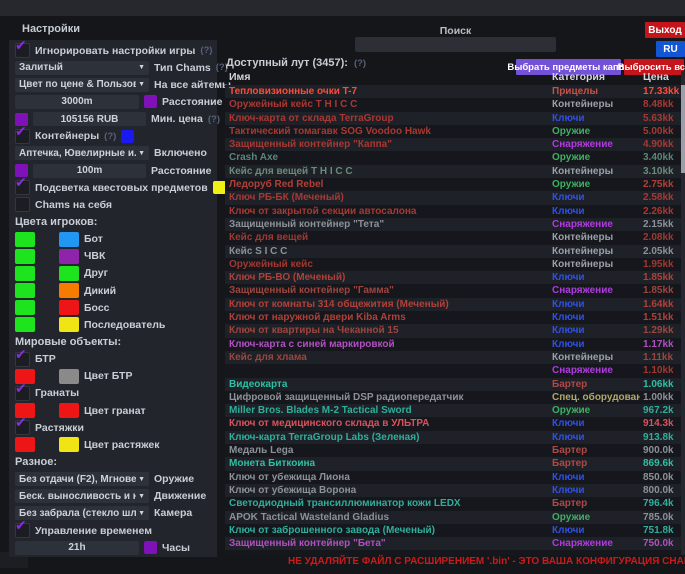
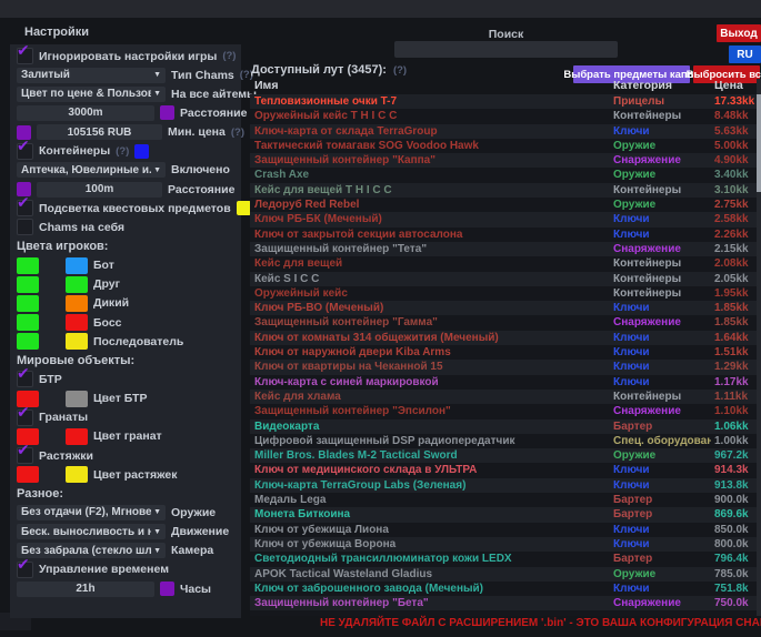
  Настройки
  ✔
  Игнорировать настройки игры
  (?)
  Залитый
  Тип Chams
  (?)
  Цвет по цене & Пользов
  На все айтем
  3000m
  Расстояние
  105156 RUB
  Мин. цена
  (?)
  ✔
  Контейнеры
  (?)
  Аптечка, Ювелирные и.
  Включено
  100m
  Расстояние
  ✔
  Подсветка квестовых предметов
  Chams на себя
  Цвета игроков:
  Бот
- ЧВК
  Друг
  Дикий
  Босс
  Последователь
  Мировые объекты:
  ✔
  БТР
  Цвет БТР
  ✔
  Гранаты
  Цвет гранат
  ✔
  Растяжки
  Цвет растяжек
  Разное:
  Без отдачи (F2), Мгнове
  Оружие
  Беск. выносливость и н
  Движение
  Без забрала (стекло шл
  Камера
  ✔
  Управление временем
  21h
  Часы
  Поиск
  Выход
  RU
  Доступный лут (3457): (?)
  Выбрать предметы кап
  Выбросить вс
  Имя
  Категория
  Цена
  Тепловизионные очки T-7
  Прицелы
  17.33kk
  Оружейный кейс T H I C C
  Контейнеры
  8.48kk
  Ключ-карта от склада TerraGroup
  Ключи
  5.63kk
  Тактический томагавк SOG Voodoo Hawk
  Оружие
  5.00kk
  Защищенный контейнер "Каппа"
  Снаряжение
  4.90kk
  Crash Axe
  Оружие
  3.40kk
  Кейс для вещей T H I C C
  Контейнеры
  3.10kk
  Ледоруб Red Rebel
  Оружие
  2.75kk
  Ключ РБ-БК (Меченый)
  Ключи
  2.58kk
  Ключ от закрытой секции автосалона
  Ключи
  2.26kk
  Защищенный контейнер "Тета"
  Снаряжение
  2.15kk
  Кейс для вещей
  Контейнеры
  2.08kk
  Кейс S I C C
  Контейнеры
  2.05kk
  Оружейный кейс
  Контейнеры
  1.95kk
  Ключ РБ-ВО (Меченый)
  Ключи
  1.85kk
  Защищенный контейнер "Гамма"
  Снаряжение
  1.85kk
  Ключ от комнаты 314 общежития (Меченый)
  Ключи
  1.64kk
  Ключ от наружной двери Kiba Arms
  Ключи
  1.51kk
  Ключ от квартиры на Чеканной 15
  Ключи
  1.29kk
  Ключ-карта с синей маркировкой
  Ключи
  1.17kk
  Кейс для хлама
  Контейнеры
  1.11kk
+ Защищенный контейнер "Эпсилон"
  Снаряжение
  1.10kk
  Видеокарта
  Бартер
  1.06kk
  Цифровой защищенный DSP радиопередатчик
  Спец. оборудован
  1.00kk
  Miller Bros. Blades M-2 Tactical Sword
  Оружие
  967.2k
  Ключ от медицинского склада в УЛЬТРА
  Ключи
  914.3k
  Ключ-карта TerraGroup Labs (Зеленая)
  Ключи
  913.8k
  Медаль Lega
  Бартер
  900.0k
  Монета Биткоина
  Бартер
  869.6k
  Ключ от убежища Лиона
  Ключи
  850.0k
  Ключ от убежища Ворона
  Ключи
  800.0k
  Светодиодный трансиллюминатор кожи LEDX
  Бартер
  796.4k
  APOK Tactical Wasteland Gladius
  Оружие
  785.0k
  Ключ от заброшенного завода (Меченый)
  Ключи
  751.8k
  Защищенный контейнер "Бета"
  Снаряжение
  750.0k
  НЕ УДАЛЯЙТЕ ФАЙЛ С РАСШИРЕНИЕМ '.bin' - ЭТО ВАША КОНФИГУРАЦИЯ CHA
